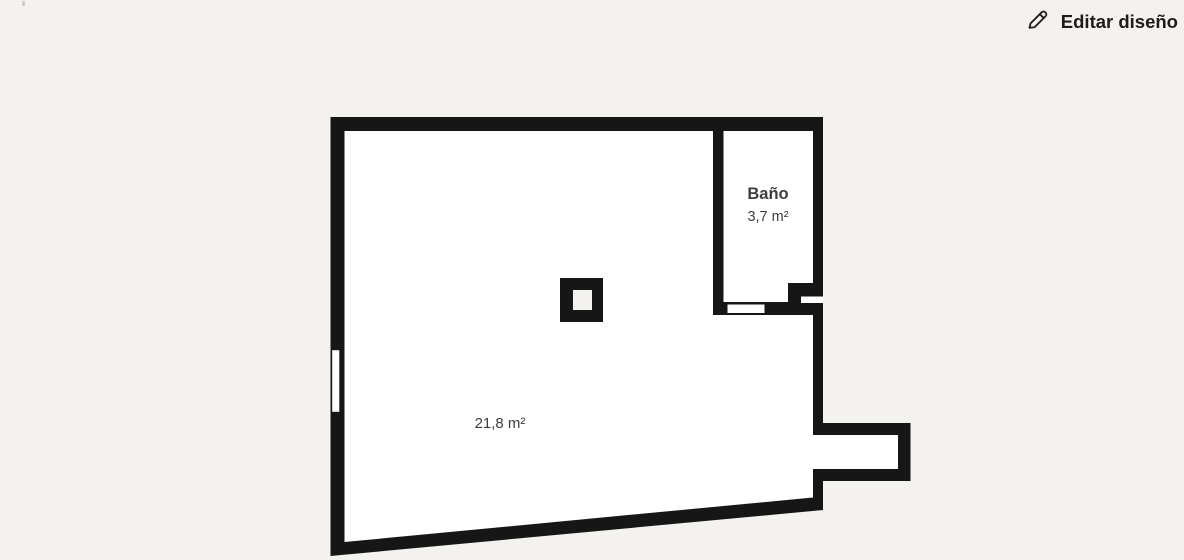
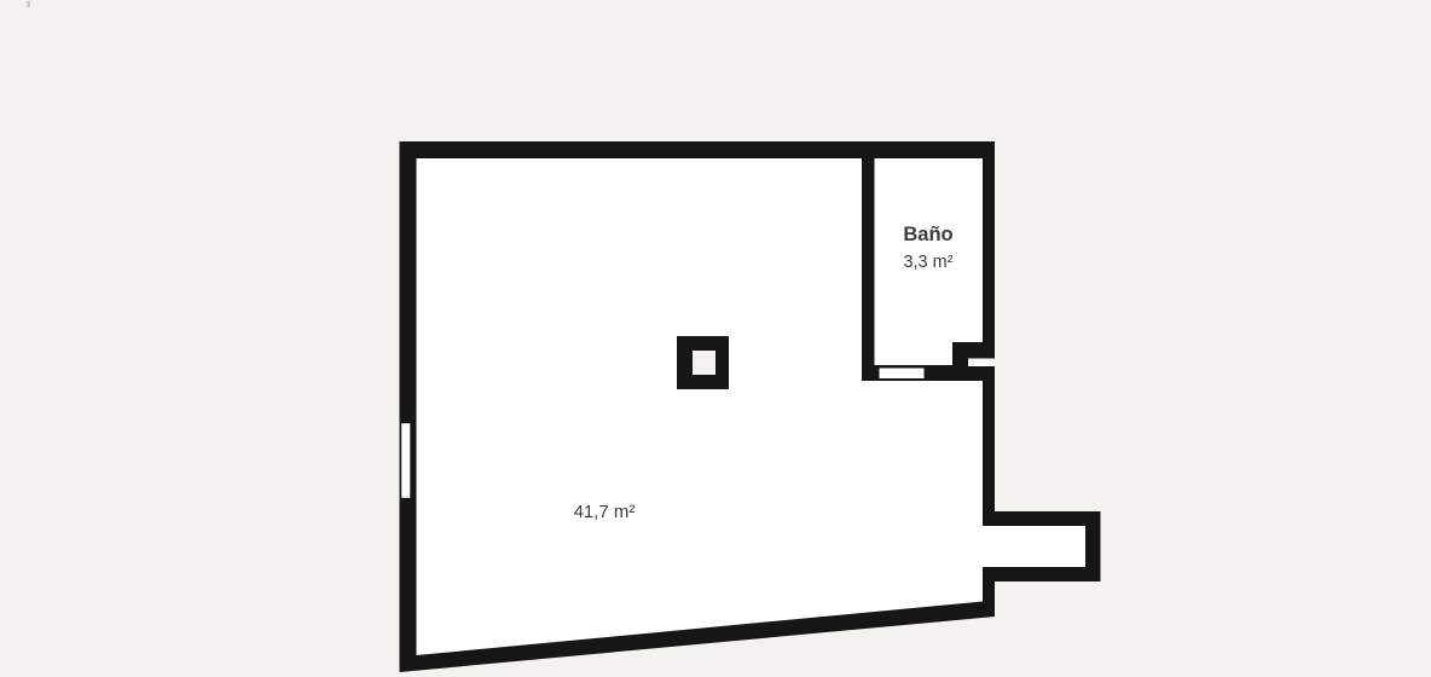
- Editar diseño
  Baño
- 3,7 m²
+ 3,3 m²
- 21,8 m²
+ 41,7 m²
